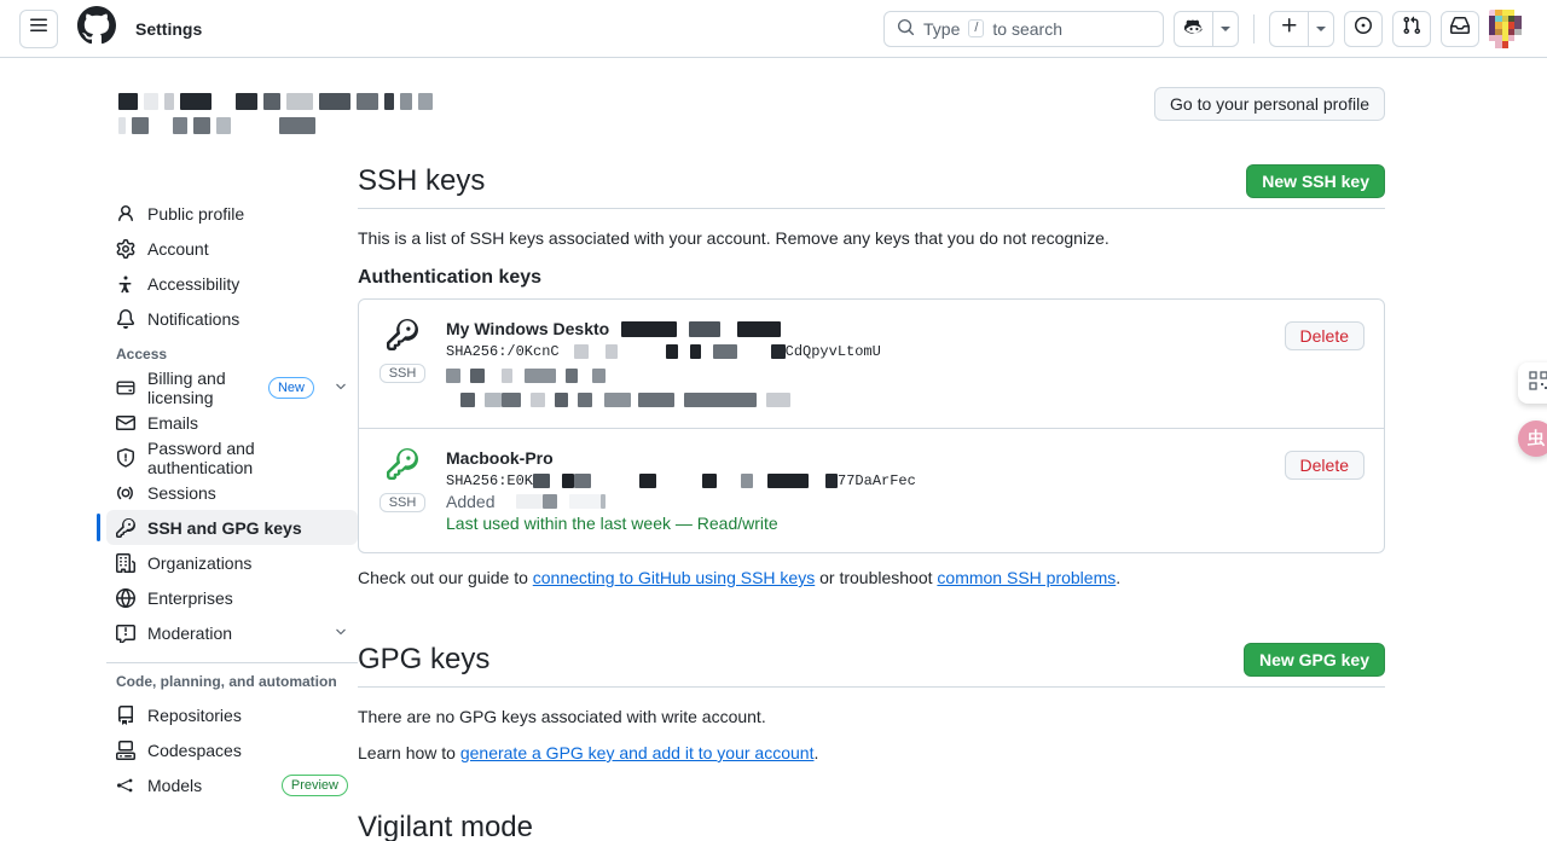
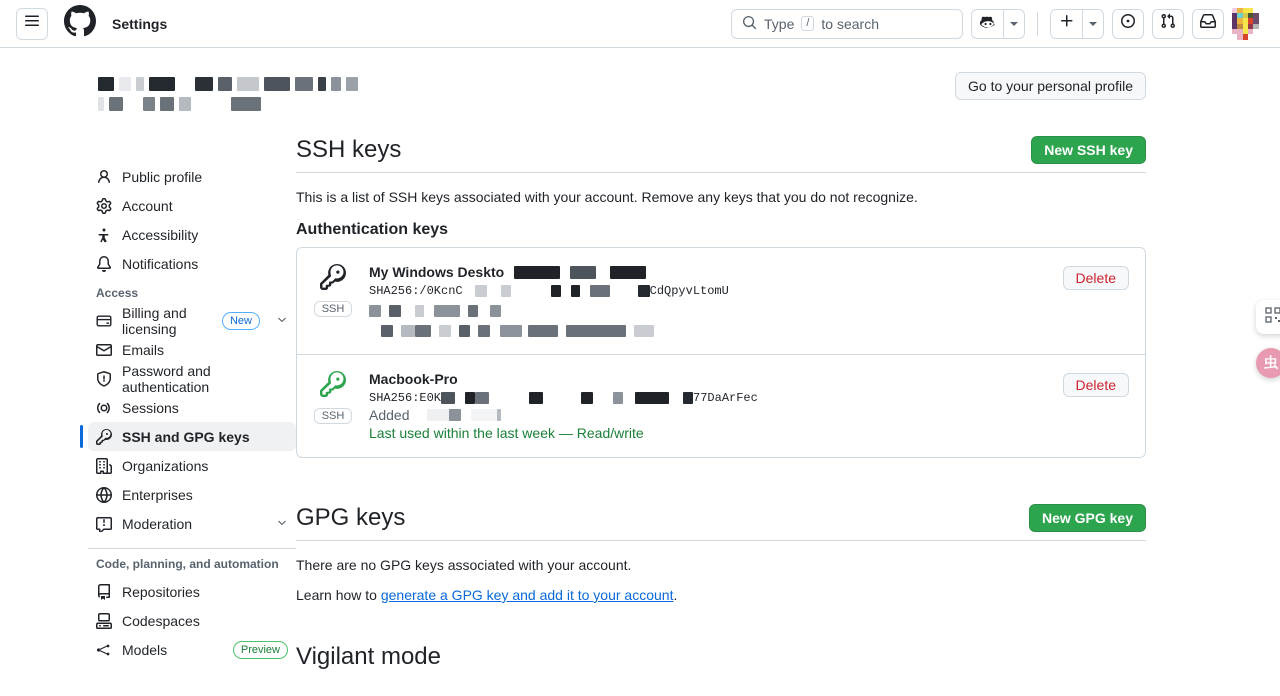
  Settings
  Type
  /
  to search
  Public profile
  Account
  Accessibility
  Notifications
  Access
  Billing and licensing
  New
  Emails
  Password and authentication
  Sessions
  SSH and GPG keys
  Organizations
  Enterprises
  Moderation
  Code, planning, and automation
  Repositories
  Codespaces
  Models
  Preview
  Go to your personal profile
  SSH keys
  New SSH key
  This is a list of SSH keys associated with your account. Remove any keys that you do not recognize.
  Authentication keys
  SSH
  My Windows Deskto
  SHA256:/0KcnC
  CdQpyvLtomU
  Delete
  SSH
  Macbook-Pro
  SHA256:E0K
  77DaArFec
  Added
  Last used within the last week — Read/write
  Delete
- Check out our guide to connecting to GitHub using SSH keys or troubleshoot common SSH problems.
  GPG keys
  New GPG key
- There are no GPG keys associated with write account.
+ There are no GPG keys associated with your account.
  Learn how to generate a GPG key and add it to your account.
  Vigilant mode
  虫
